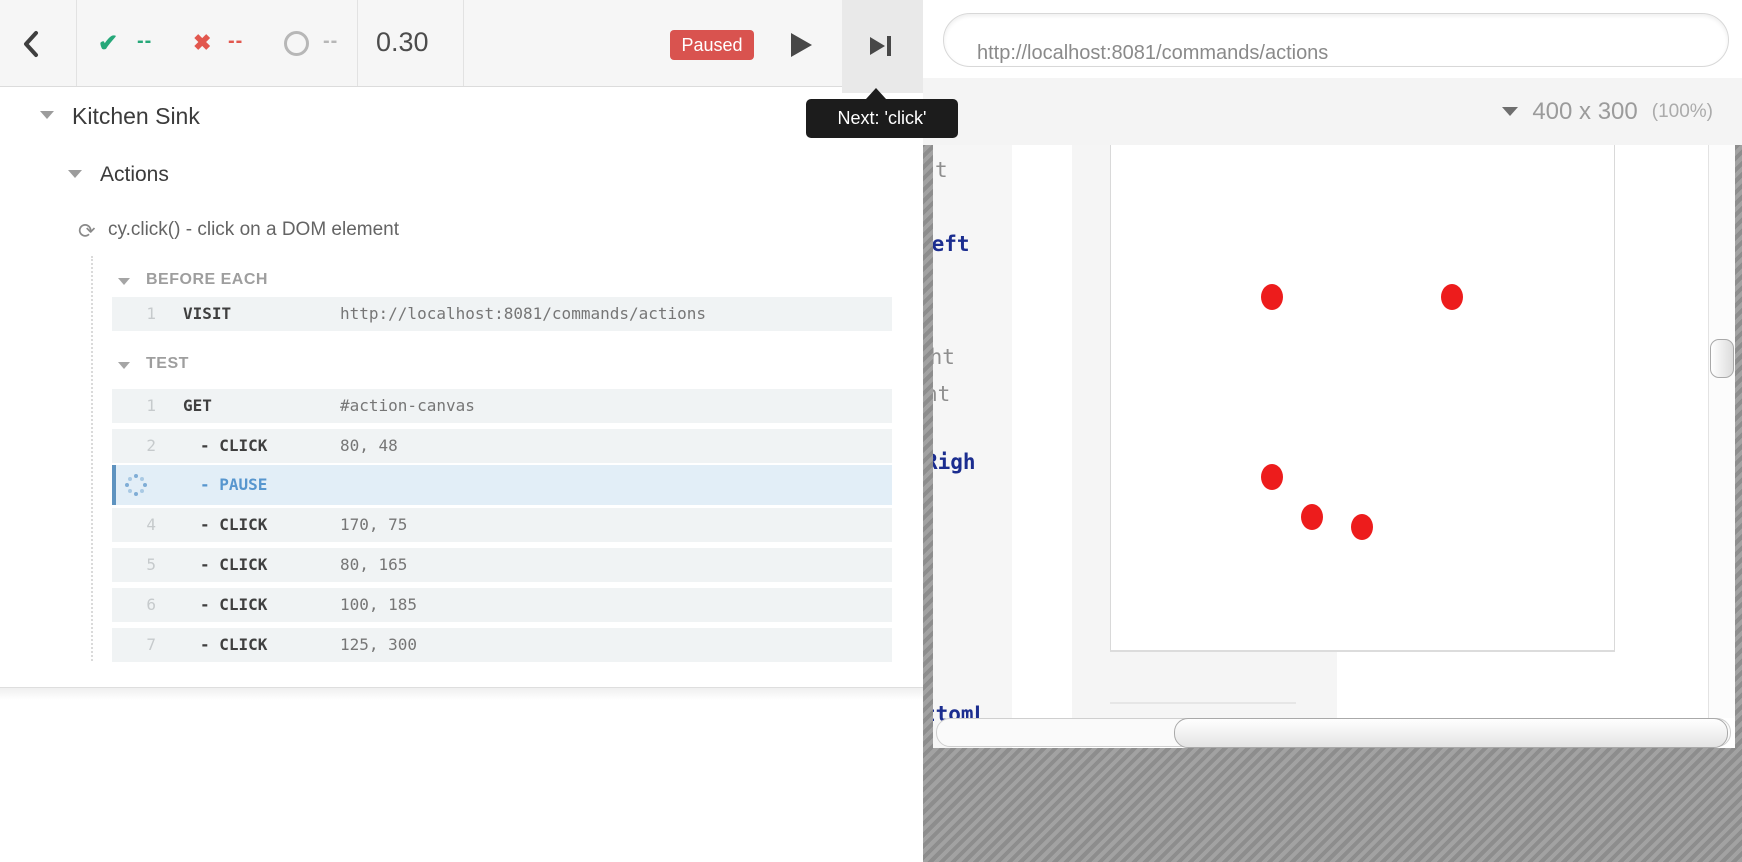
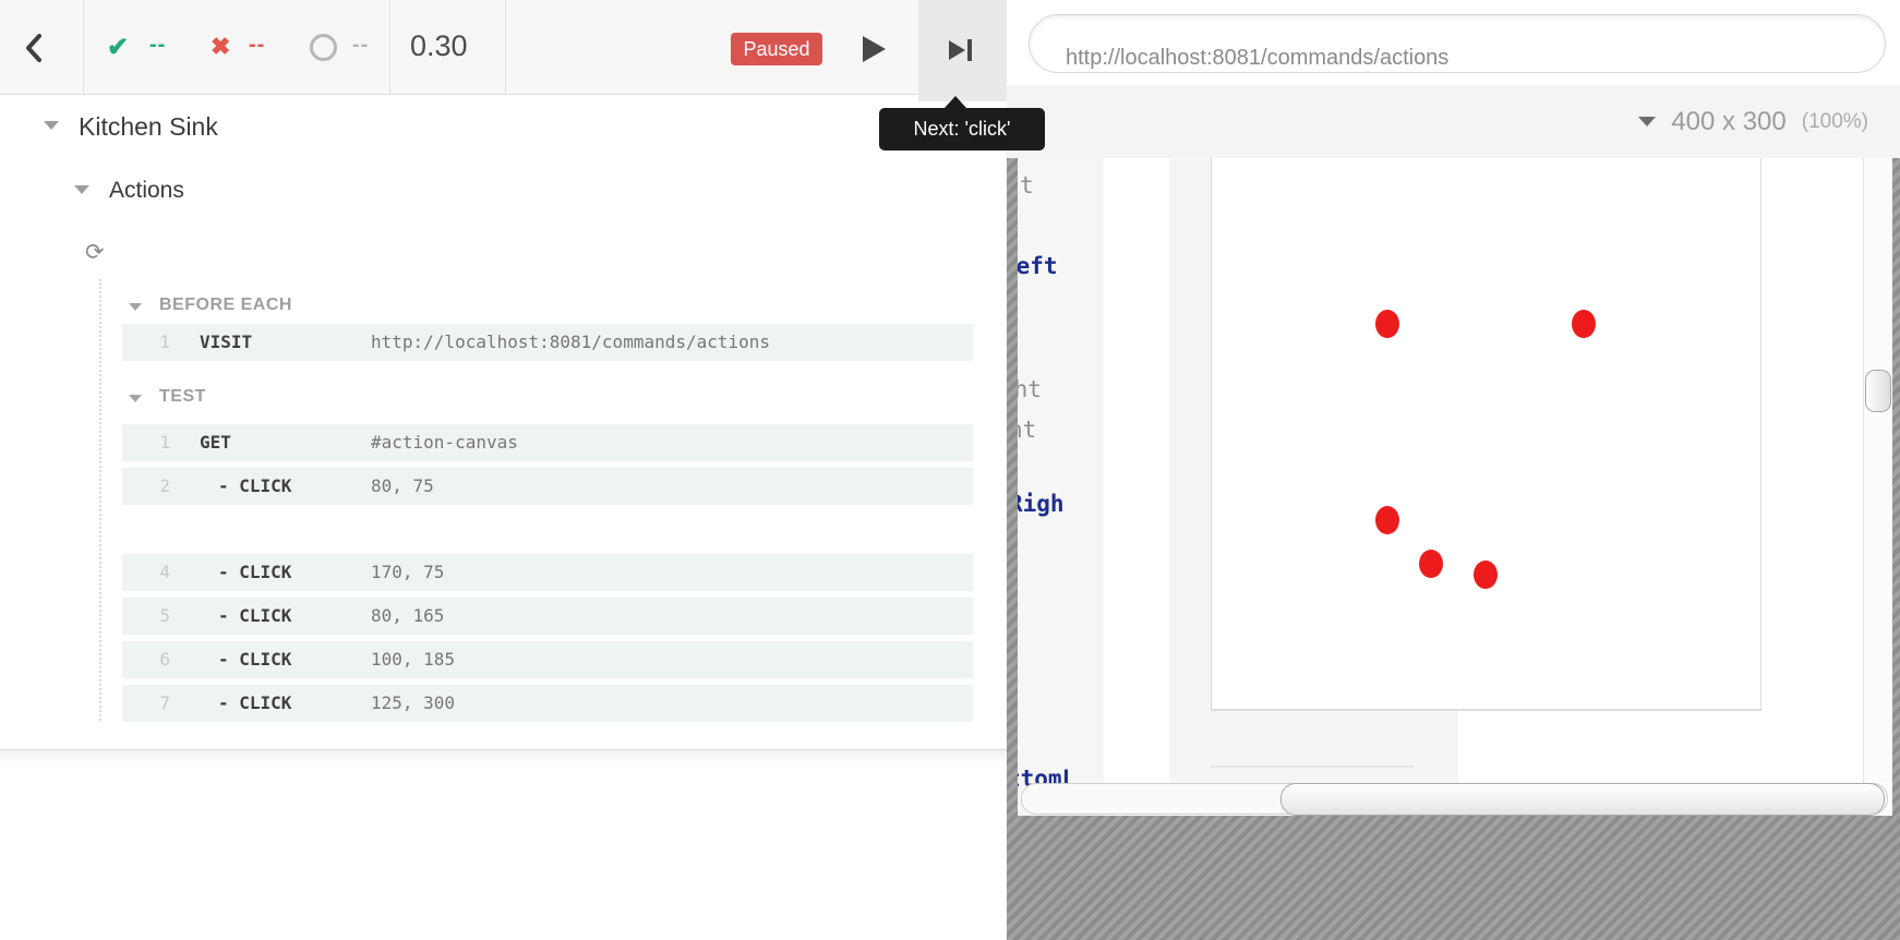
  ✔
  --
  ✖
  --
  --
  0.30
  Paused
  Next: 'click'
  Kitchen Sink
  Actions
  ⟳
- cy.click() - click on a DOM element
  BEFORE EACH
  1
  VISIT
  http://localhost:8081/commands/actions
  TEST
  1
  GET
  #action-canvas
  2
  - CLICK
- 80, 48
+ 80, 75
- - PAUSE
  4
  - CLICK
  170, 75
  5
  - CLICK
  80, 165
  6
  - CLICK
  100, 185
  7
  - CLICK
  125, 300
  400 x 300
  (100%)
  http://localhost:8081/commands/actions
  t
  eft
  igh
  tomL
